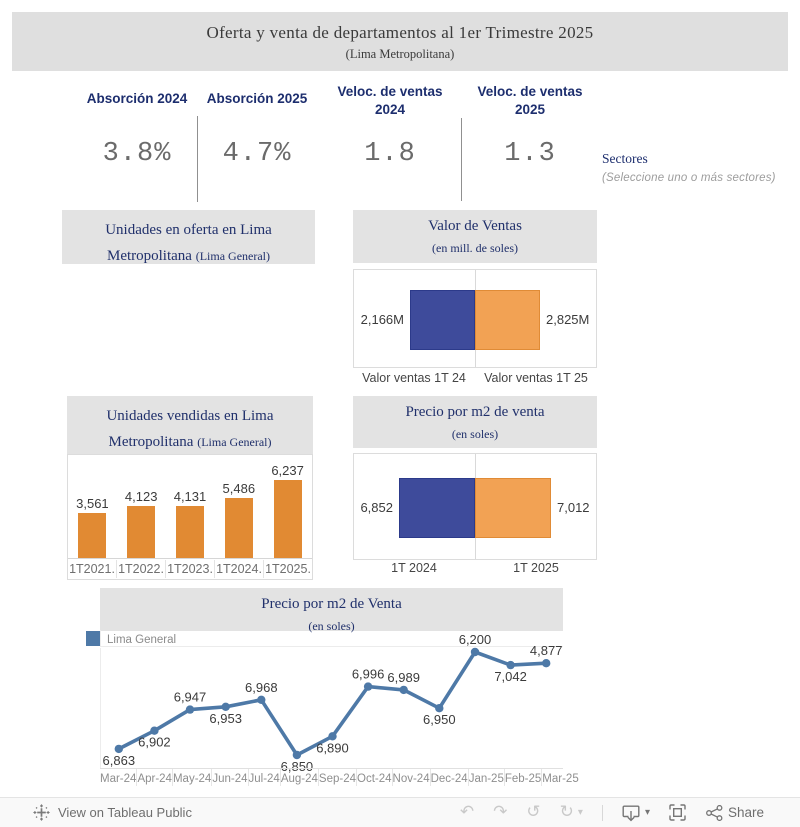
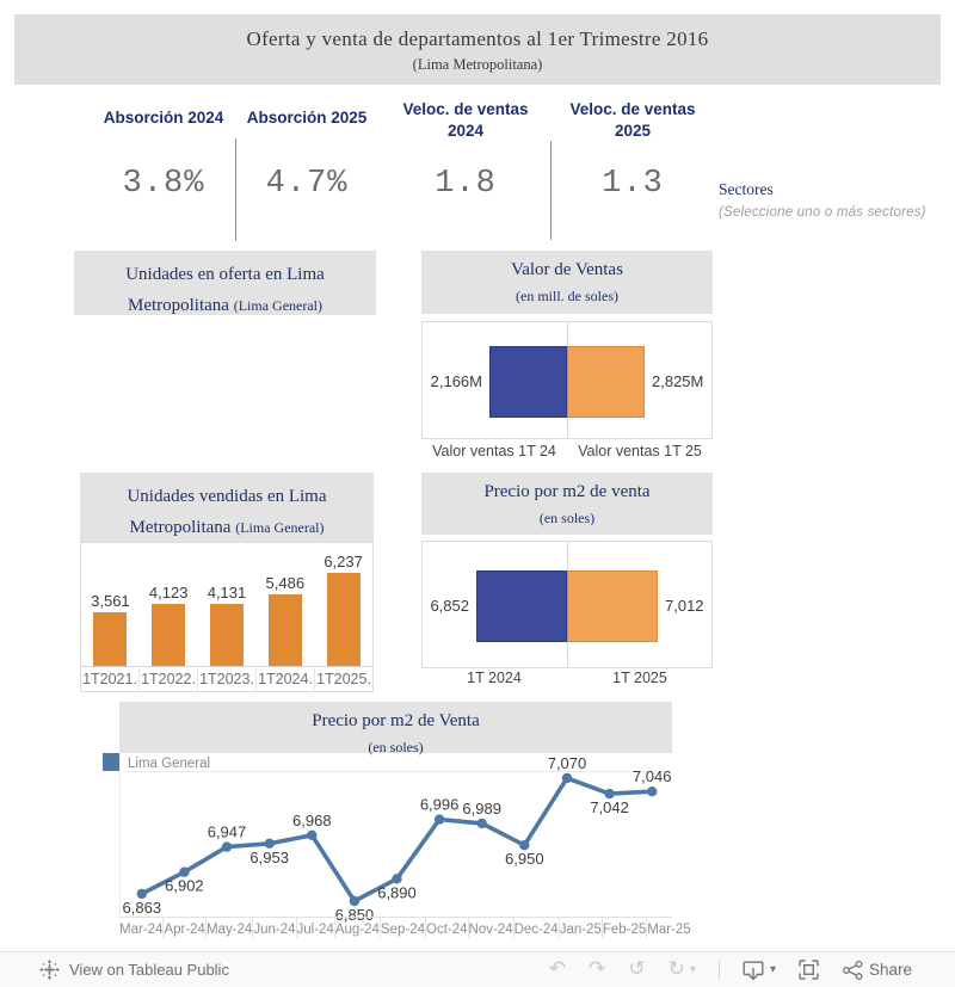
- Oferta y venta de departamentos al 1er Trimestre 2025
+ Oferta y venta de departamentos al 1er Trimestre 2016
  (Lima Metropolitana)
  Absorción 2024
  3.8%
  Absorción 2025
  4.7%
  Veloc. de ventas
  2024
  1.8
  Veloc. de ventas
  2025
  1.3
  Sectores
  (Seleccione uno o más sectores)
  Unidades en oferta en Lima Metropolitana (Lima General)
  Valor de Ventas
  (en mill. de soles)
  2,166M
  2,825M
  Valor ventas 1T 24
  Valor ventas 1T 25
  Unidades vendidas en Lima Metropolitana (Lima General)
  3,561
  4,123
  4,131
  5,486
  6,237
  1T2021.
  1T2022.
  1T2023.
  1T2024.
  1T2025.
  Precio por m2 de venta
  (en soles)
  6,852
  7,012
  1T 2024
  1T 2025
  Precio por m2 de Venta
  (en soles)
  Lima General
  6,863
  6,902
  6,947
  6,953
  6,968
  6,850
  6,890
  6,996
  6,989
  6,950
- 6,200
+ 7,070
  7,042
- 4,877
+ 7,046
  Mar-24
  Apr-24
  May-24
  Jun-24
  Jul-24
  Aug-24
  Sep-24
  Oct-24
  Nov-24
  Dec-24
  Jan-25
  Feb-25
  Mar-25
  View on Tableau Public
  ↶
  ↷
  ↺
  ↻
  ▾
  ▾
  Share
